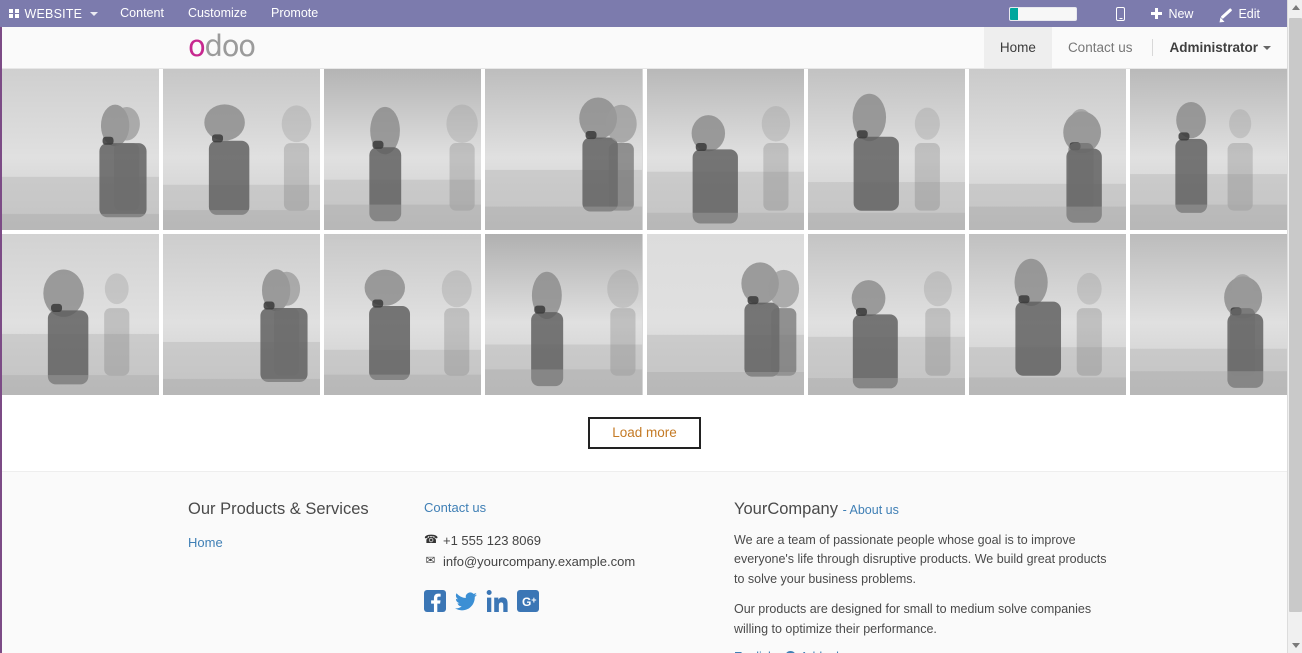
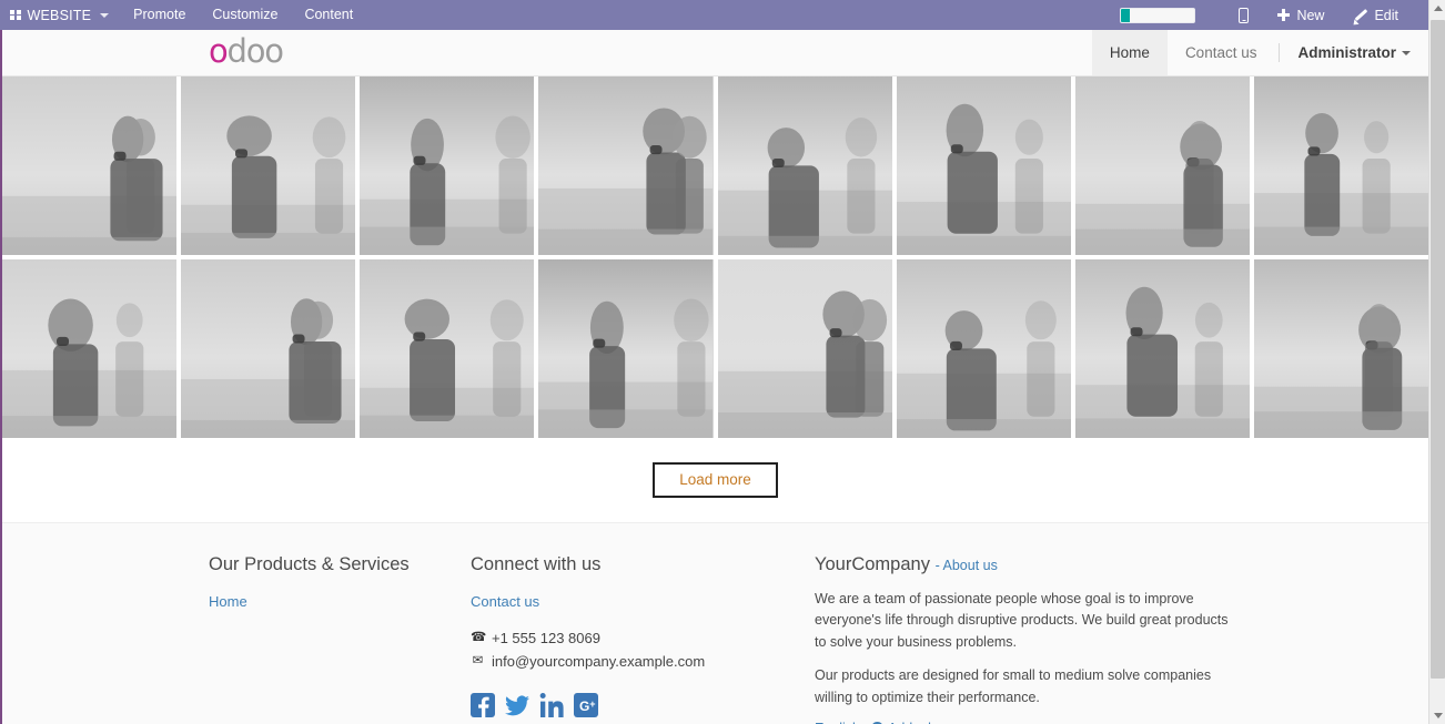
  WEBSITE
- Content
+ Promote
  Customize
- Promote
+ Content
  New
  Edit
  odoo
  Home
  Contact us
  Administrator
  Load more
  Our Products & Services
  Home
+ Connect with us
  Contact us
  ☎
  +1 555 123 8069
  ✉
  info@yourcompany.example.com
  G
  +
  YourCompany - About us
  We are a team of passionate people whose goal is to improve everyone's life through disruptive products. We build great products to solve your business problems.
  Our products are designed for small to medium solve companies willing to optimize their performance.
